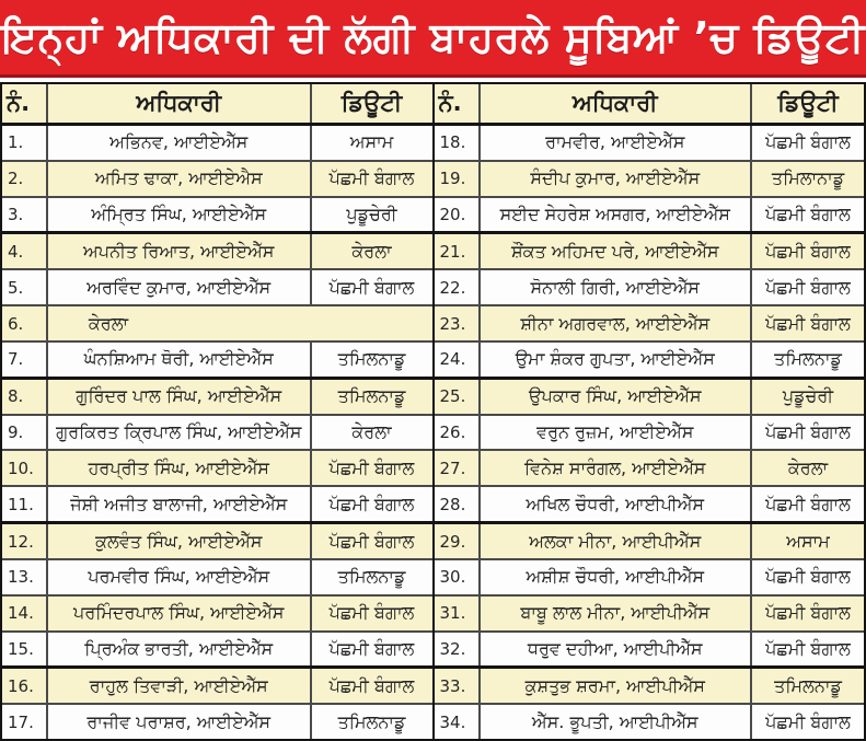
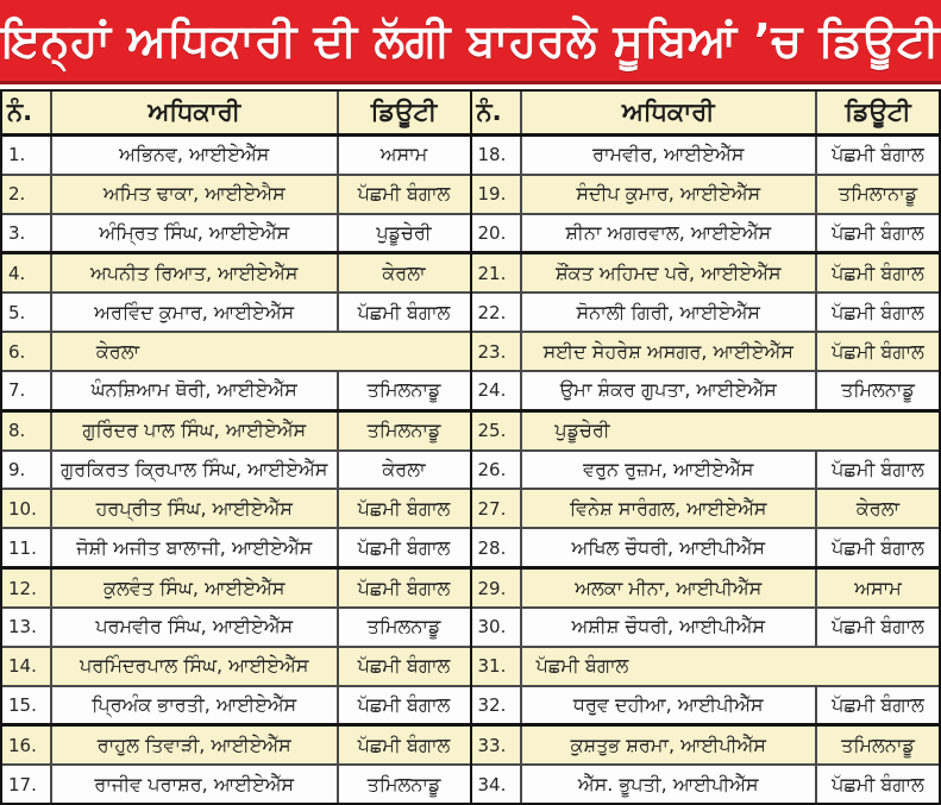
  ਇਨ੍ਹਾਂ ਅਧਿਕਾਰੀ ਦੀ ਲੱਗੀ ਬਾਹਰਲੇ ਸੂਬਿਆਂ ’ਚ ਡਿਊਟੀ
  ਨੰ.
  ਅਧਿਕਾਰੀ
  ਡਿਊਟੀ
  1.
  ਅਭਿਨਵ, ਆਈਏਐੱਸ
  ਅਸਾਮ
  2.
  ਅਮਿਤ ਢਾਕਾ, ਆਈਏਐਸ
  ਪੱਛਮੀ ਬੰਗਾਲ
  3.
  ਅੰਮ੍ਰਿਤ ਸਿੰਘ, ਆਈਏਐੱਸ
  ਪੁਡੂਚੇਰੀ
  4.
  ਅਪਨੀਤ ਰਿਆਤ, ਆਈਏਐੱਸ
  ਕੇਰਲਾ
  5.
  ਅਰਵਿੰਦ ਕੁਮਾਰ, ਆਈਏਐੱਸ
  ਪੱਛਮੀ ਬੰਗਾਲ
  6.
  ਕੇਰਲਾ
  7.
  ਘੰਨਸ਼ਿਆਮ ਥੋਰੀ, ਆਈਏਐੱਸ
  ਤਮਿਲਨਾਡੂ
  8.
  ਗੁਰਿੰਦਰ ਪਾਲ ਸਿੰਘ, ਆਈਏਐੱਸ
  ਤਮਿਲਨਾਡੂ
  9.
  ਗੁਰਕਿਰਤ ਕ੍ਰਿਪਾਲ ਸਿੰਘ, ਆਈਏਐੱਸ
  ਕੇਰਲਾ
  10.
  ਹਰਪ੍ਰੀਤ ਸਿੰਘ, ਆਈਏਐੱਸ
  ਪੱਛਮੀ ਬੰਗਾਲ
  11.
  ਜੋਸ਼ੀ ਅਜੀਤ ਬਾਲਾਜੀ, ਆਈਏਐੱਸ
  ਪੱਛਮੀ ਬੰਗਾਲ
  12.
  ਕੁਲਵੰਤ ਸਿੰਘ, ਆਈਏਐੱਸ
  ਪੱਛਮੀ ਬੰਗਾਲ
  13.
  ਪਰਮਵੀਰ ਸਿੰਘ, ਆਈਏਐੱਸ
  ਤਮਿਲਨਾਡੂ
  14.
  ਪਰਮਿੰਦਰਪਾਲ ਸਿੰਘ, ਆਈਏਐੱਸ
  ਪੱਛਮੀ ਬੰਗਾਲ
  15.
  ਪ੍ਰਿਅੰਕ ਭਾਰਤੀ, ਆਈਏਐੱਸ
  ਪੱਛਮੀ ਬੰਗਾਲ
  16.
  ਰਾਹੁਲ ਤਿਵਾੜੀ, ਆਈਏਐੱਸ
  ਪੱਛਮੀ ਬੰਗਾਲ
  17.
  ਰਾਜੀਵ ਪਰਾਸ਼ਰ, ਆਈਏਐੱਸ
  ਤਮਿਲਨਾਡੂ
  ਨੰ.
  ਅਧਿਕਾਰੀ
  ਡਿਊਟੀ
  18.
  ਰਾਮਵੀਰ, ਆਈਏਐੱਸ
  ਪੱਛਮੀ ਬੰਗਾਲ
  19.
  ਸੰਦੀਪ ਕੁਮਾਰ, ਆਈਏਐੱਸ
  ਤਮਿਲਾਨਾਡੂ
  20.
- ਸਈਦ ਸੇਹਰੇਸ਼ ਅਸਗਰ, ਆਈਏਐੱਸ
+ ਸ਼ੀਨਾ ਅਗਰਵਾਲ, ਆਈਏਐੱਸ
  ਪੱਛਮੀ ਬੰਗਾਲ
  21.
  ਸ਼ੌਂਕਤ ਅਹਿਮਦ ਪਰੇ, ਆਈਏਐੱਸ
  ਪੱਛਮੀ ਬੰਗਾਲ
  22.
  ਸੋਨਾਲੀ ਗਿਰੀ, ਆਈਏਐੱਸ
  ਪੱਛਮੀ ਬੰਗਾਲ
  23.
- ਸ਼ੀਨਾ ਅਗਰਵਾਲ, ਆਈਏਐੱਸ
+ ਸਈਦ ਸੇਹਰੇਸ਼ ਅਸਗਰ, ਆਈਏਐੱਸ
  ਪੱਛਮੀ ਬੰਗਾਲ
  24.
  ਉਮਾ ਸ਼ੰਕਰ ਗੁਪਤਾ, ਆਈਏਐੱਸ
  ਤਮਿਲਨਾਡੂ
  25.
- ਉਪਕਾਰ ਸਿੰਘ, ਆਈਏਐੱਸ
  ਪੁਡੂਚੇਰੀ
  26.
  ਵਰੁਨ ਰੁਜ਼ਮ, ਆਈਏਐੱਸ
  ਪੱਛਮੀ ਬੰਗਾਲ
  27.
  ਵਿਨੇਸ਼ ਸਾਰੰਗਲ, ਆਈਏਐੱਸ
  ਕੇਰਲਾ
  28.
  ਅਖਿਲ ਚੌਧਰੀ, ਆਈਪੀਐੱਸ
  ਪੱਛਮੀ ਬੰਗਾਲ
  29.
  ਅਲਕਾ ਮੀਨਾ, ਆਈਪੀਐੱਸ
  ਅਸਾਮ
  30.
  ਅਸ਼ੀਸ਼ ਚੌਧਰੀ, ਆਈਪੀਐੱਸ
  ਪੱਛਮੀ ਬੰਗਾਲ
  31.
- ਬਾਬੂ ਲਾਲ ਮੀਨਾ, ਆਈਪੀਐੱਸ
  ਪੱਛਮੀ ਬੰਗਾਲ
  32.
  ਧਰੁਵ ਦਹੀਆ, ਆਈਪੀਐੱਸ
  ਪੱਛਮੀ ਬੰਗਾਲ
  33.
  ਕੁਸ਼ਤੁਭ ਸ਼ਰਮਾ, ਆਈਪੀਐੱਸ
  ਤਮਿਲਨਾਡੂ
  34.
  ਐੱਸ. ਭੂਪਤੀ, ਆਈਪੀਐੱਸ
  ਪੱਛਮੀ ਬੰਗਾਲ
